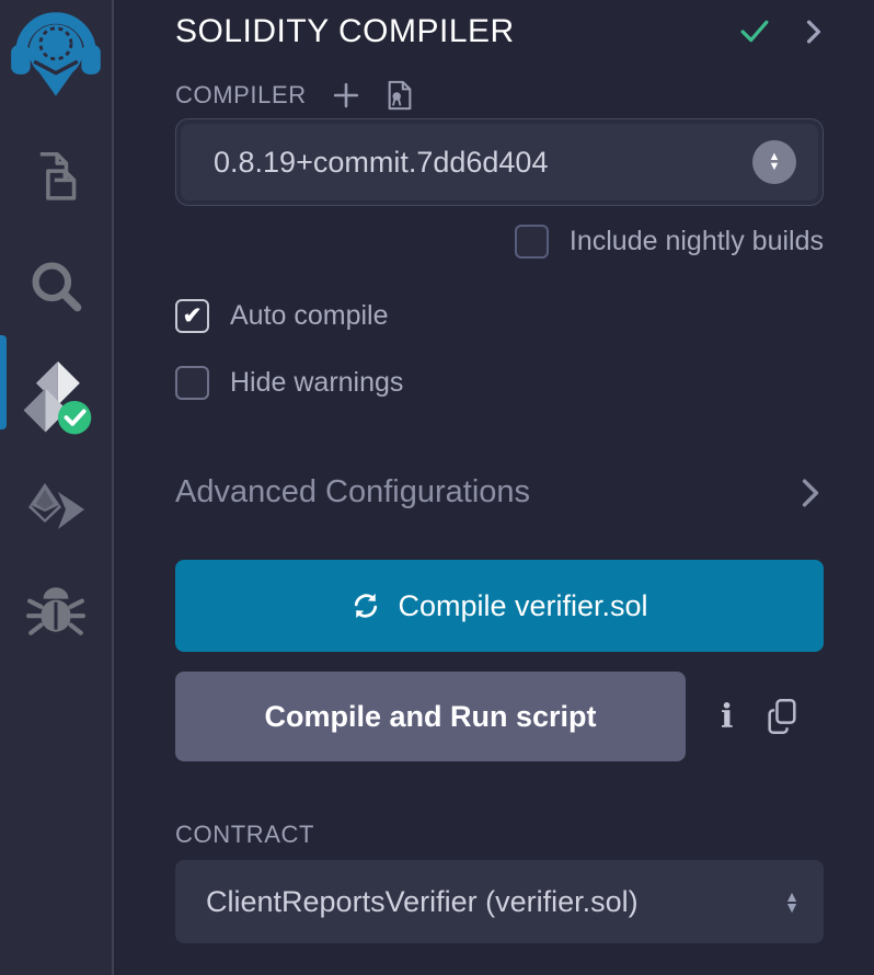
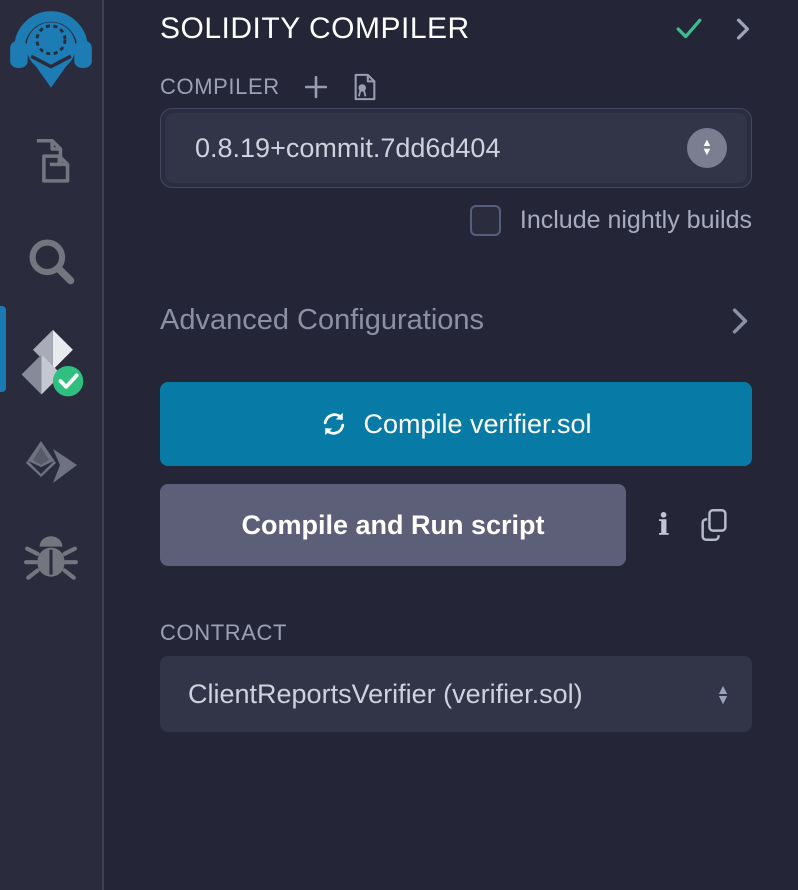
  SOLIDITY COMPILER
  COMPILER
  0.8.19+commit.7dd6d404
  ▲
  ▼
  Include nightly builds
- ✔
- Auto compile
- Hide warnings
  Advanced Configurations
  Compile verifier.sol
  Compile and Run script
  i
  CONTRACT
  ClientReportsVerifier (verifier.sol)
  ▲
  ▼
